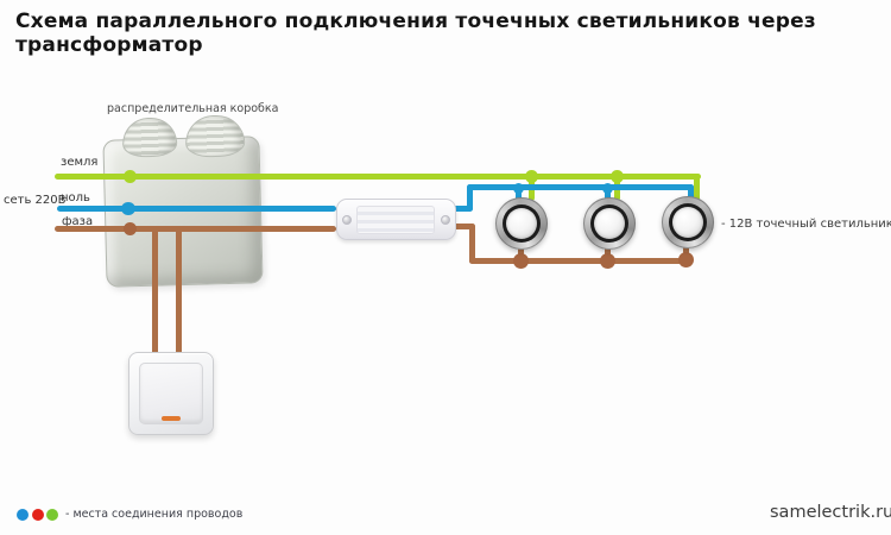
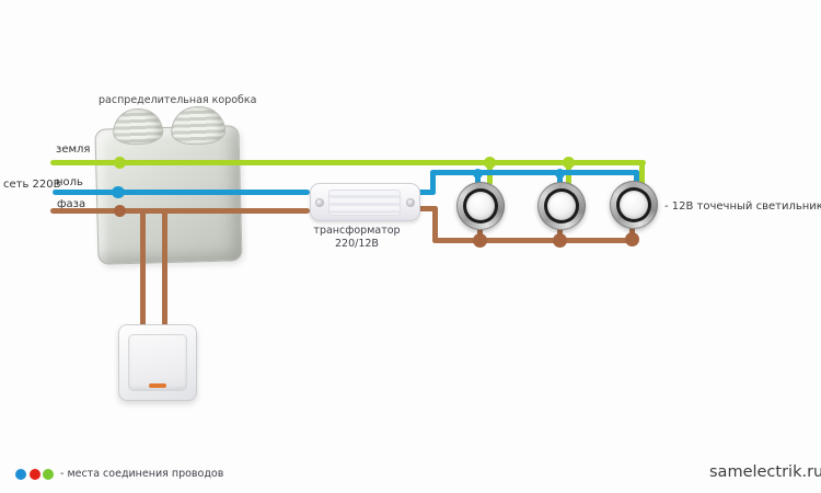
- Схема параллельного подключения точечных светильников через трансформатор
  распределительная коробка
  земля
  сеть 220В
  ноль
  фаза
+ трансформатор
+ 220/12В
  - 12В точечный светильник
  - места соединения проводов
  samelectrik.ru
